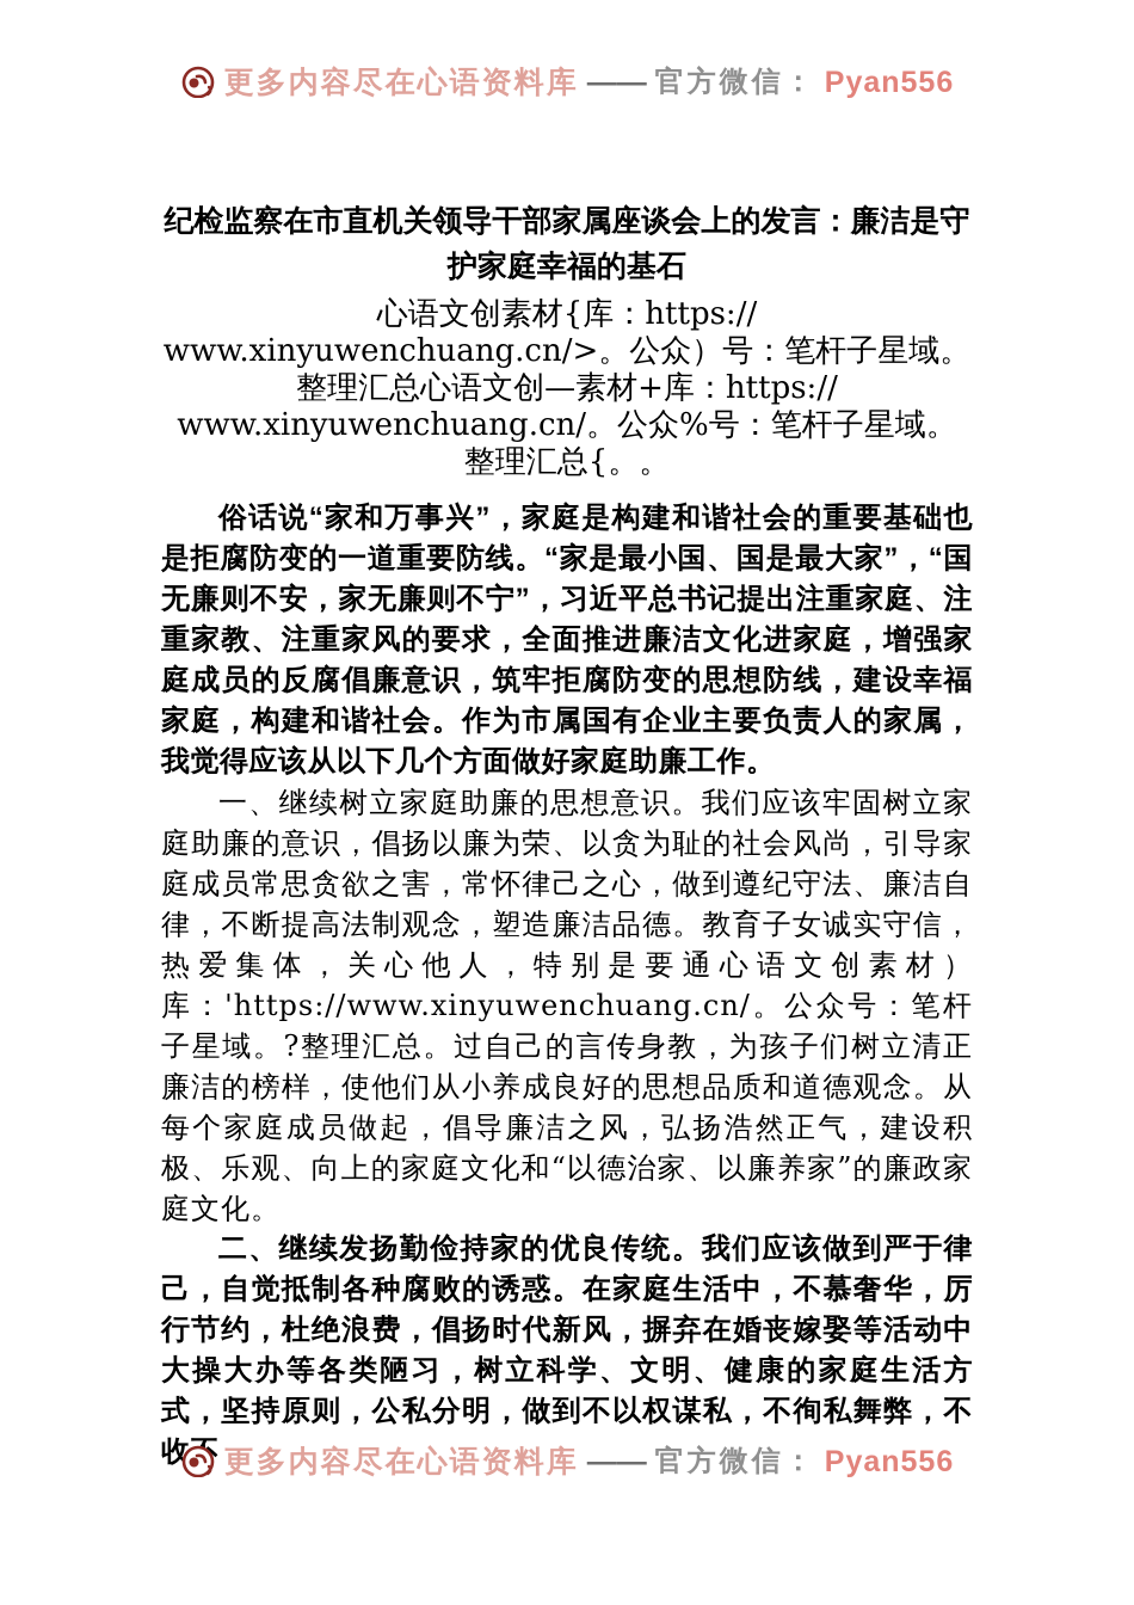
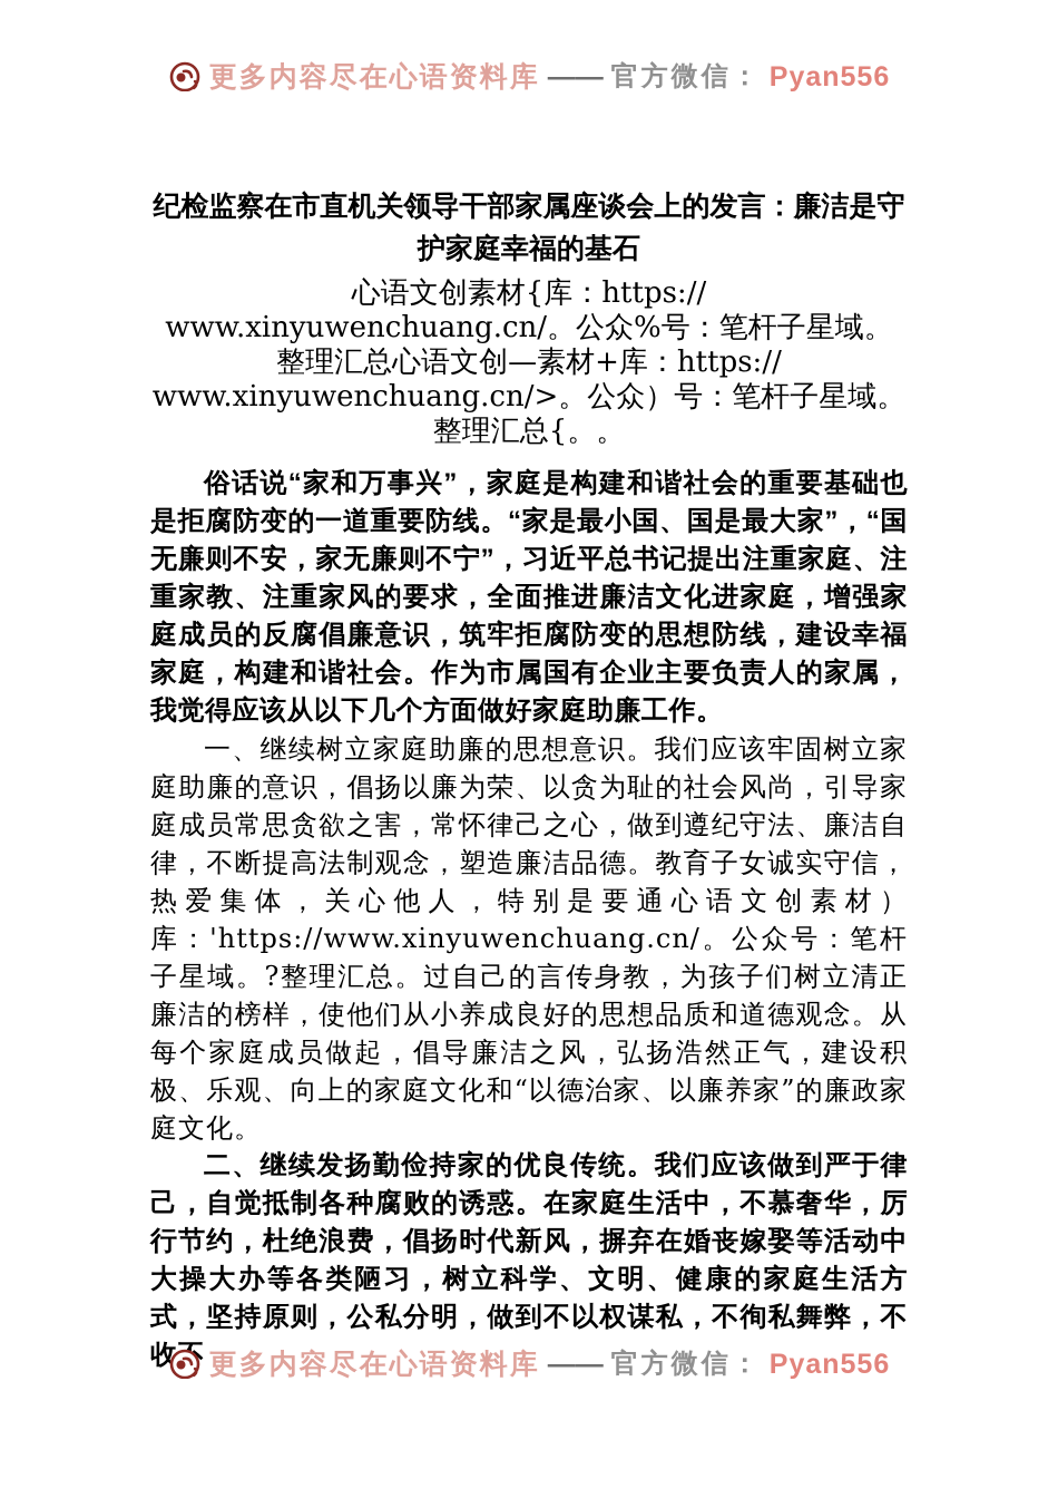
  更多内容尽在心语资料库
  ——
  官方微信：
  Pyan556
  纪检监察在市直机关领导干部家属座谈会上的发言：廉洁是守
  护家庭幸福的基石
  心语文创素材{库：https://
- www.xinyuwenchuang.cn/>。公众）号：笔杆子星域。
+ www.xinyuwenchuang.cn/。公众%号：笔杆子星域。
  整理汇总心语文创—素材+库：https://
- www.xinyuwenchuang.cn/。公众%号：笔杆子星域。
+ www.xinyuwenchuang.cn/>。公众）号：笔杆子星域。
  整理汇总{。。
  俗话说“家和万事兴”，家庭是构建和谐社会的重要基础也是拒腐防变的一道重要防线。“家是最小国、国是最大家”，“国无廉则不安，家无廉则不宁”，习近平总书记提出注重家庭、注重家教、注重家风的要求，全面推进廉洁文化进家庭，增强家庭成员的反腐倡廉意识，筑牢拒腐防变的思想防线，建设幸福家庭，构建和谐社会。作为市属国有企业主要负责人的家属，我觉得应该从以下几个方面做好家庭助廉工作。
  一、继续树立家庭助廉的思想意识。我们应该牢固树立家庭助廉的意识，倡扬以廉为荣、以贪为耻的社会风尚，引导家庭成员常思贪欲之害，常怀律己之心，做到遵纪守法、廉洁自律，不断提高法制观念，塑造廉洁品德。教育子女诚实守信，热爱集体，关心他人，特别是要通心语文创素材）库：'https://www.xinyuwenchuang.cn/。公众号：笔杆子星域。?整理汇总。过自己的言传身教，为孩子们树立清正廉洁的榜样，使他们从小养成良好的思想品质和道德观念。从每个家庭成员做起，倡导廉洁之风，弘扬浩然正气，建设积极、乐观、向上的家庭文化和“以德治家、以廉养家”的廉政家庭文化。
  二、继续发扬勤俭持家的优良传统。我们应该做到严于律己，自觉抵制各种腐败的诱惑。在家庭生活中，不慕奢华，厉行节约，杜绝浪费，倡扬时代新风，摒弃在婚丧嫁娶等活动中大操大办等各类陋习，树立科学、文明、健康的家庭生活方式，坚持原则，公私分明，做到不以权谋私，不徇私舞弊，不收
  更多内容尽在心语资料库
  ——
  官方微信：
  Pyan556
